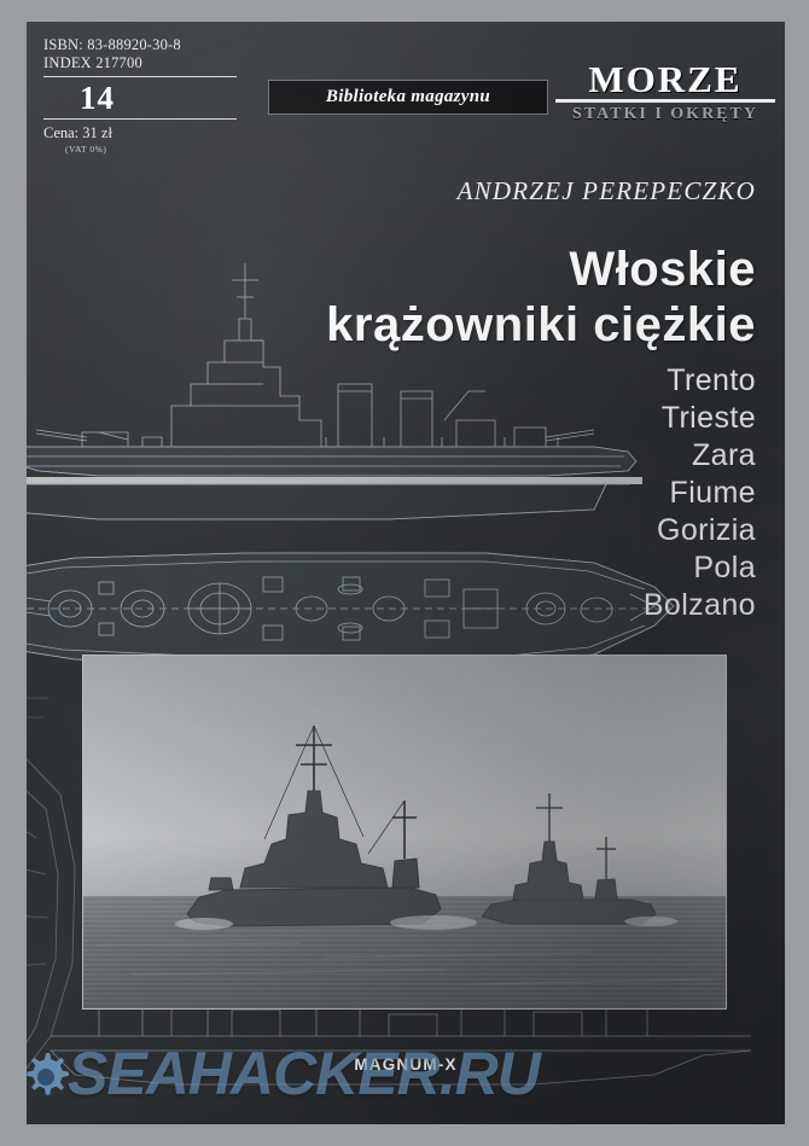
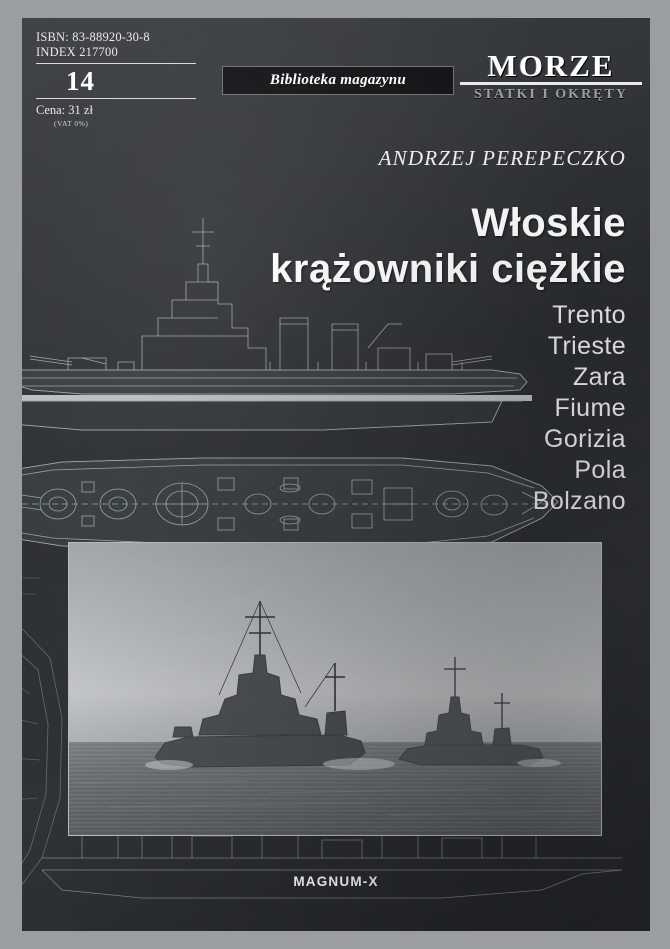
- SEAHACKER.RU
